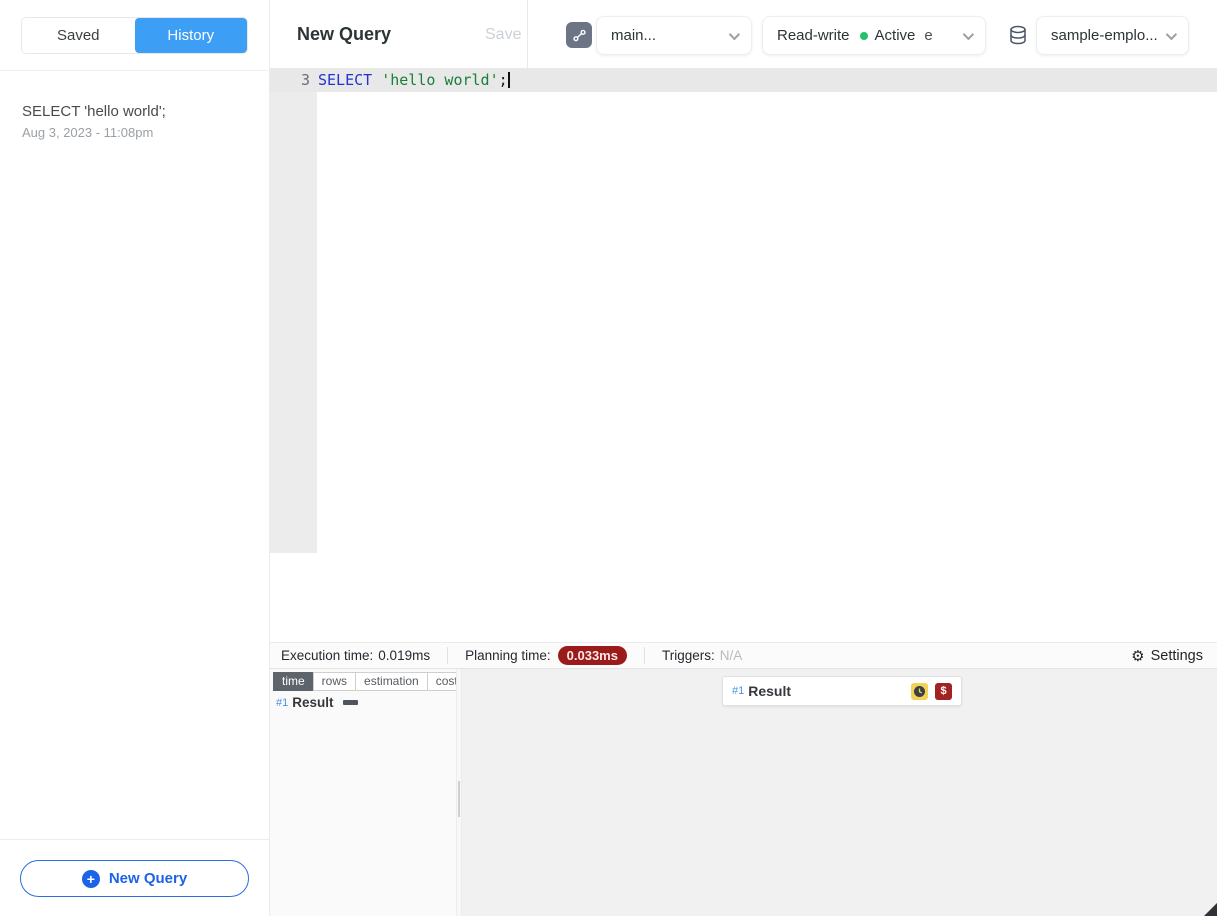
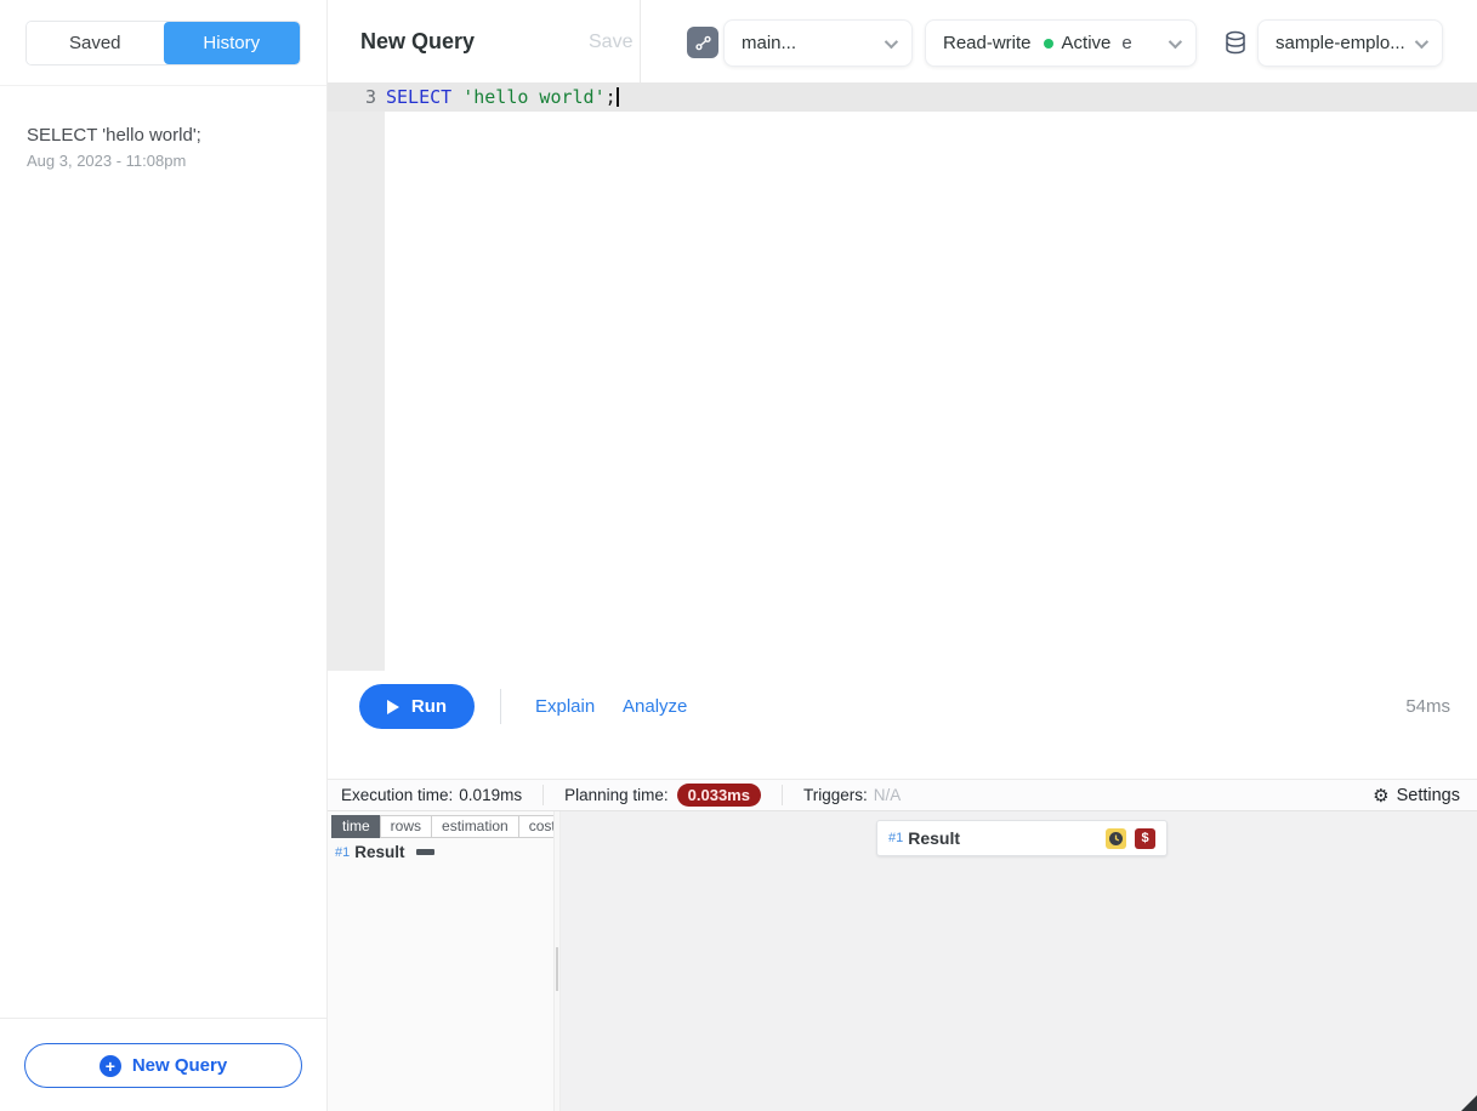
  Saved
  History
  SELECT 'hello world';
  Aug 3, 2023 - 11:08pm
  +
  New Query
  New Query
  Save
  main...
  Read-write
  Active
  e
  sample-emplo...
  3
  SELECT 'hello world';
+ Run
+ Explain
+ Analyze
+ 54ms
  Execution time:
  0.019ms
  Planning time:
  0.033ms
  Triggers:
  N/A
  ⚙
  Settings
  time
  rows
  estimation
  cos
  #1
  Result
  #1
  Result
  $
